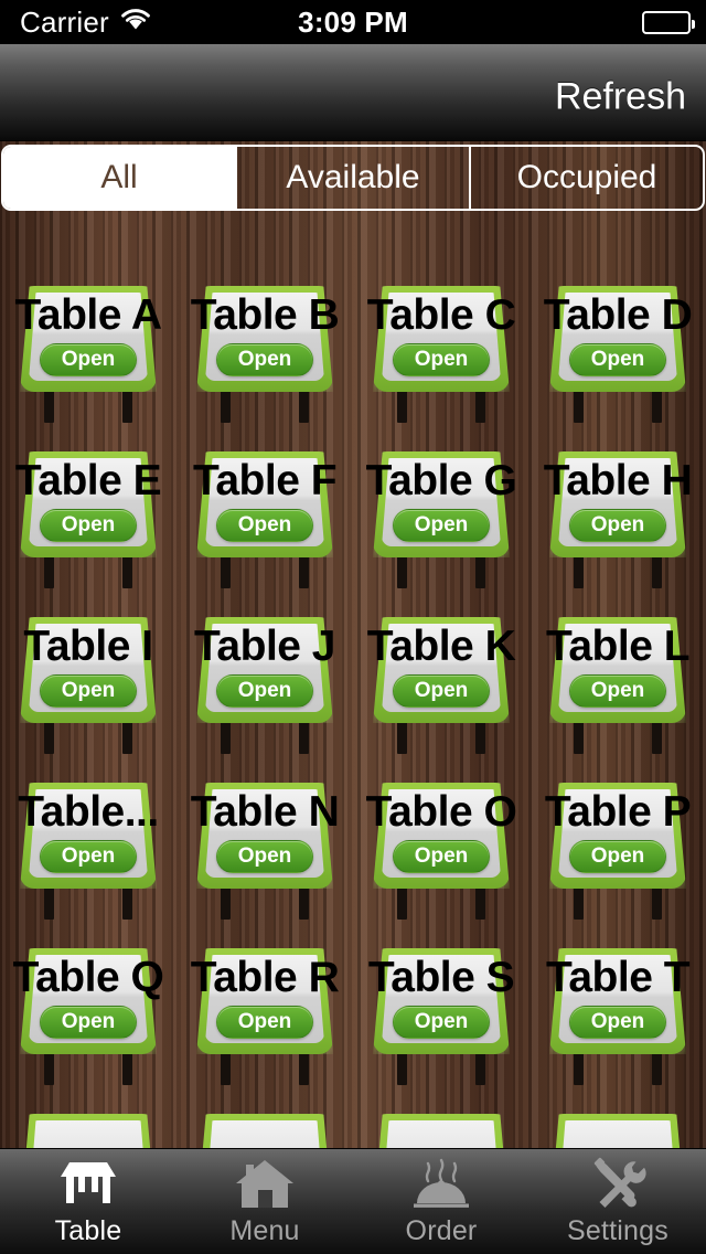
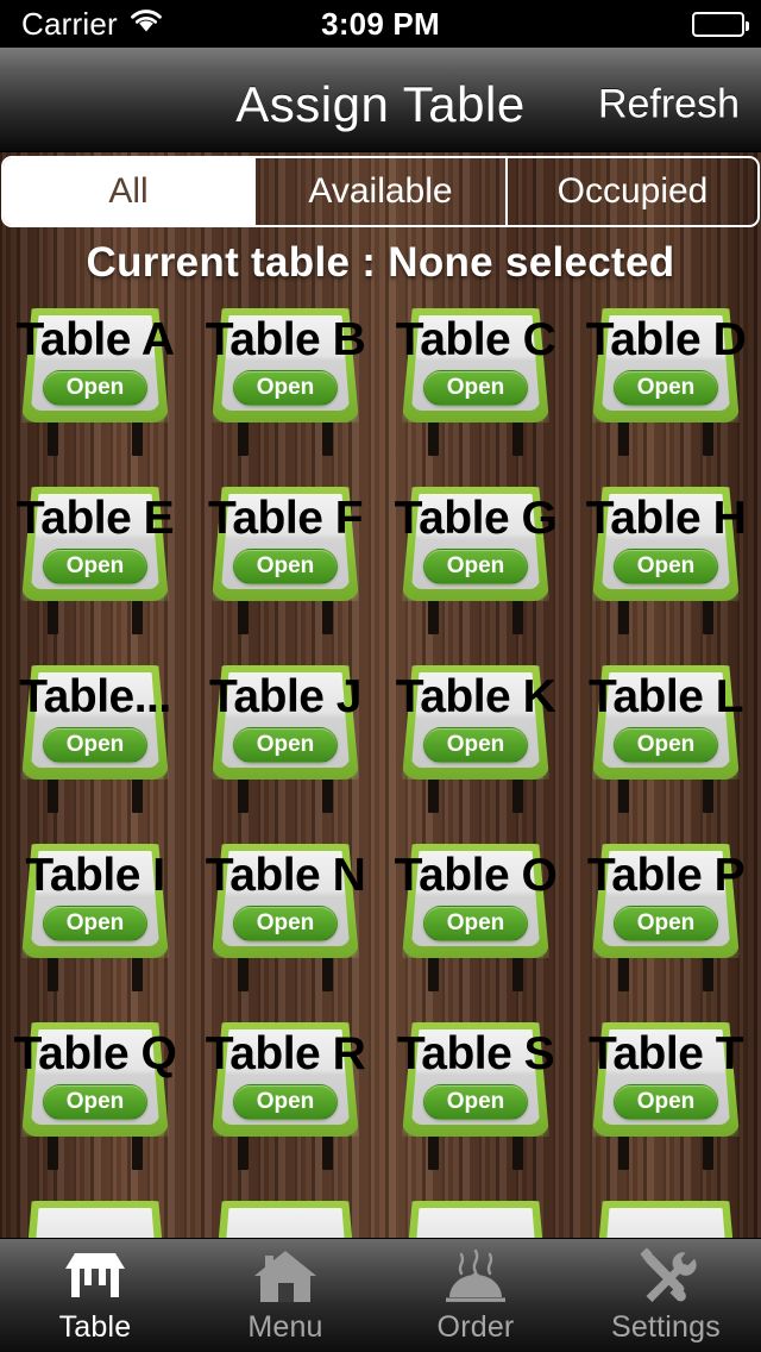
  Carrier
  3:09 PM
+ Assign Table
  Refresh
  All
  Available
  Occupied
+ Current table : None selected
  Open
  Table A
  Open
  Table B
  Open
  Table C
  Open
  Table D
  Open
  Table E
  Open
  Table F
  Open
  Table G
  Open
  Table H
  Open
- Table I
+ Table...
  Open
  Table J
  Open
  Table K
  Open
  Table L
  Open
- Table...
+ Table I
  Open
  Table N
  Open
  Table O
  Open
  Table P
  Open
  Table Q
  Open
  Table R
  Open
  Table S
  Open
  Table T
  Table
  Menu
  Order
  Settings
